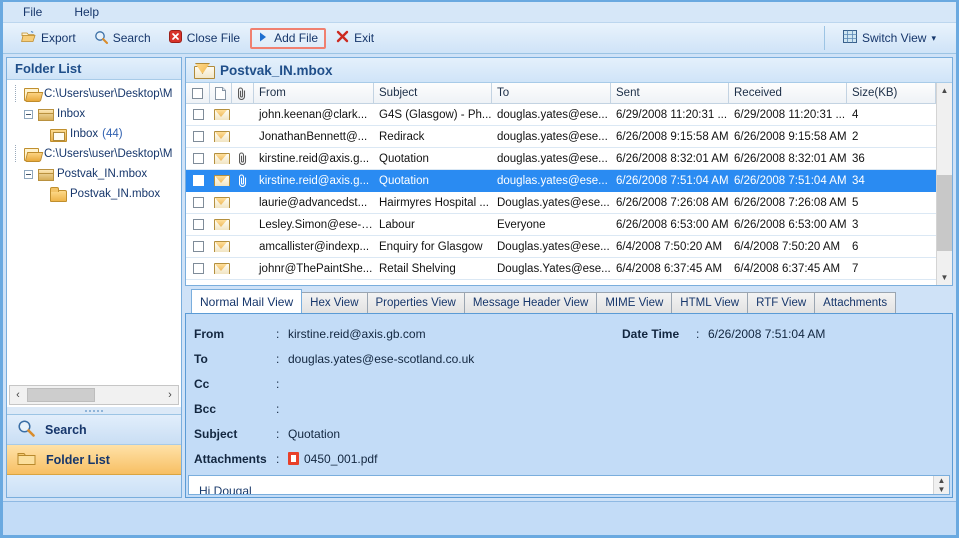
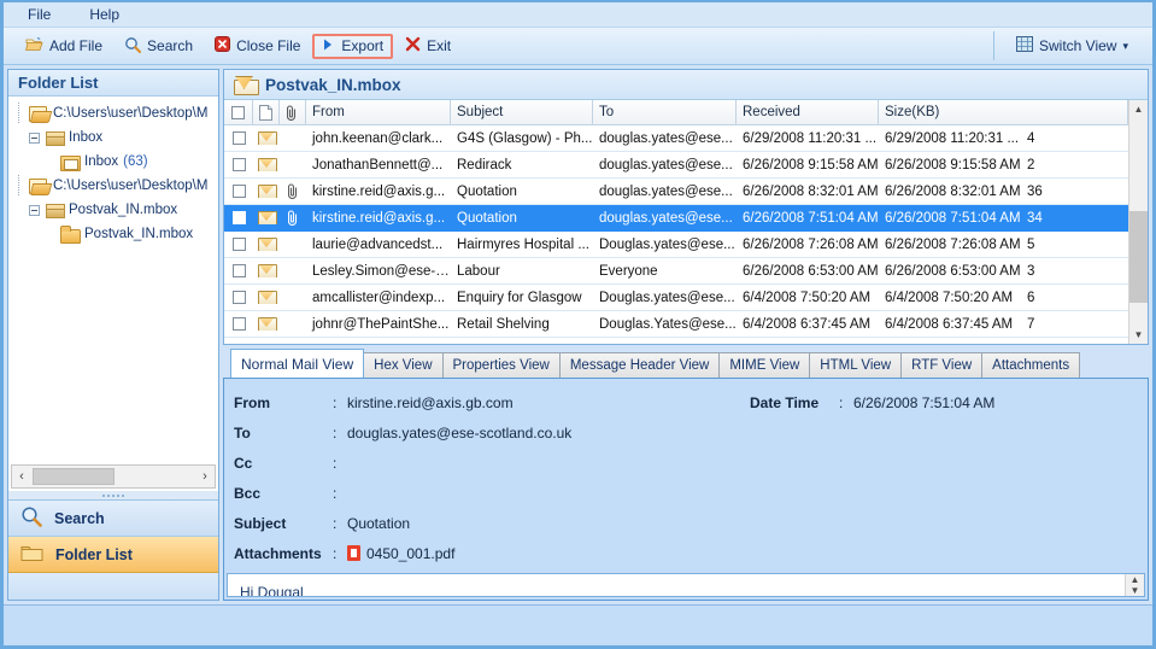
  File
  Help
- Export
+ Add File
  Search
  Close File
- Add File
+ Export
  Exit
  Switch View
  ▾
  Folder List
  C:\Users\user\Desktop\M
  Inbox
  Inbox
- (44)
+ (63)
  C:\Users\user\Desktop\M
  Postvak_IN.mbox
  Postvak_IN.mbox
  ‹
  ›
  Search
  Folder List
  Postvak_IN.mbox
  From
  Subject
  To
- Sent
  Received
  Size(KB)
  john.keenan@clark...
  G4S (Glasgow) - Ph...
  douglas.yates@ese...
  6/29/2008 11:20:31 ...
  6/29/2008 11:20:31 ...
  4
  JonathanBennett@...
  Redirack
  douglas.yates@ese...
  6/26/2008 9:15:58 AM
  6/26/2008 9:15:58 AM
  2
  kirstine.reid@axis.g...
  Quotation
  douglas.yates@ese...
  6/26/2008 8:32:01 AM
  6/26/2008 8:32:01 AM
  36
  kirstine.reid@axis.g...
  Quotation
  douglas.yates@ese...
  6/26/2008 7:51:04 AM
  6/26/2008 7:51:04 AM
  34
  laurie@advancedst...
  Hairmyres Hospital ...
  Douglas.yates@ese...
  6/26/2008 7:26:08 AM
  6/26/2008 7:26:08 AM
  5
  Lesley.Simon@ese-s..
  Labour
  Everyone
  6/26/2008 6:53:00 AM
  6/26/2008 6:53:00 AM
  3
  amcallister@indexp...
  Enquiry for Glasgow
  Douglas.yates@ese...
  6/4/2008 7:50:20 AM
  6/4/2008 7:50:20 AM
  6
  johnr@ThePaintShe...
  Retail Shelving
  Douglas.Yates@ese...
  6/4/2008 6:37:45 AM
  6/4/2008 6:37:45 AM
  7
  ▲
  ▼
  Normal Mail View
  Hex View
  Properties View
  Message Header View
  MIME View
  HTML View
  RTF View
  Attachments
  Date Time
  :
  6/26/2008 7:51:04 AM
  From
  :
  kirstine.reid@axis.gb.com
  To
  :
  douglas.yates@ese-scotland.co.uk
  Cc
  :
  Bcc
  :
  Subject
  :
  Quotation
  Attachments
  :
  0450_001.pdf
  Hi Dougal
  ▲
  ▼
